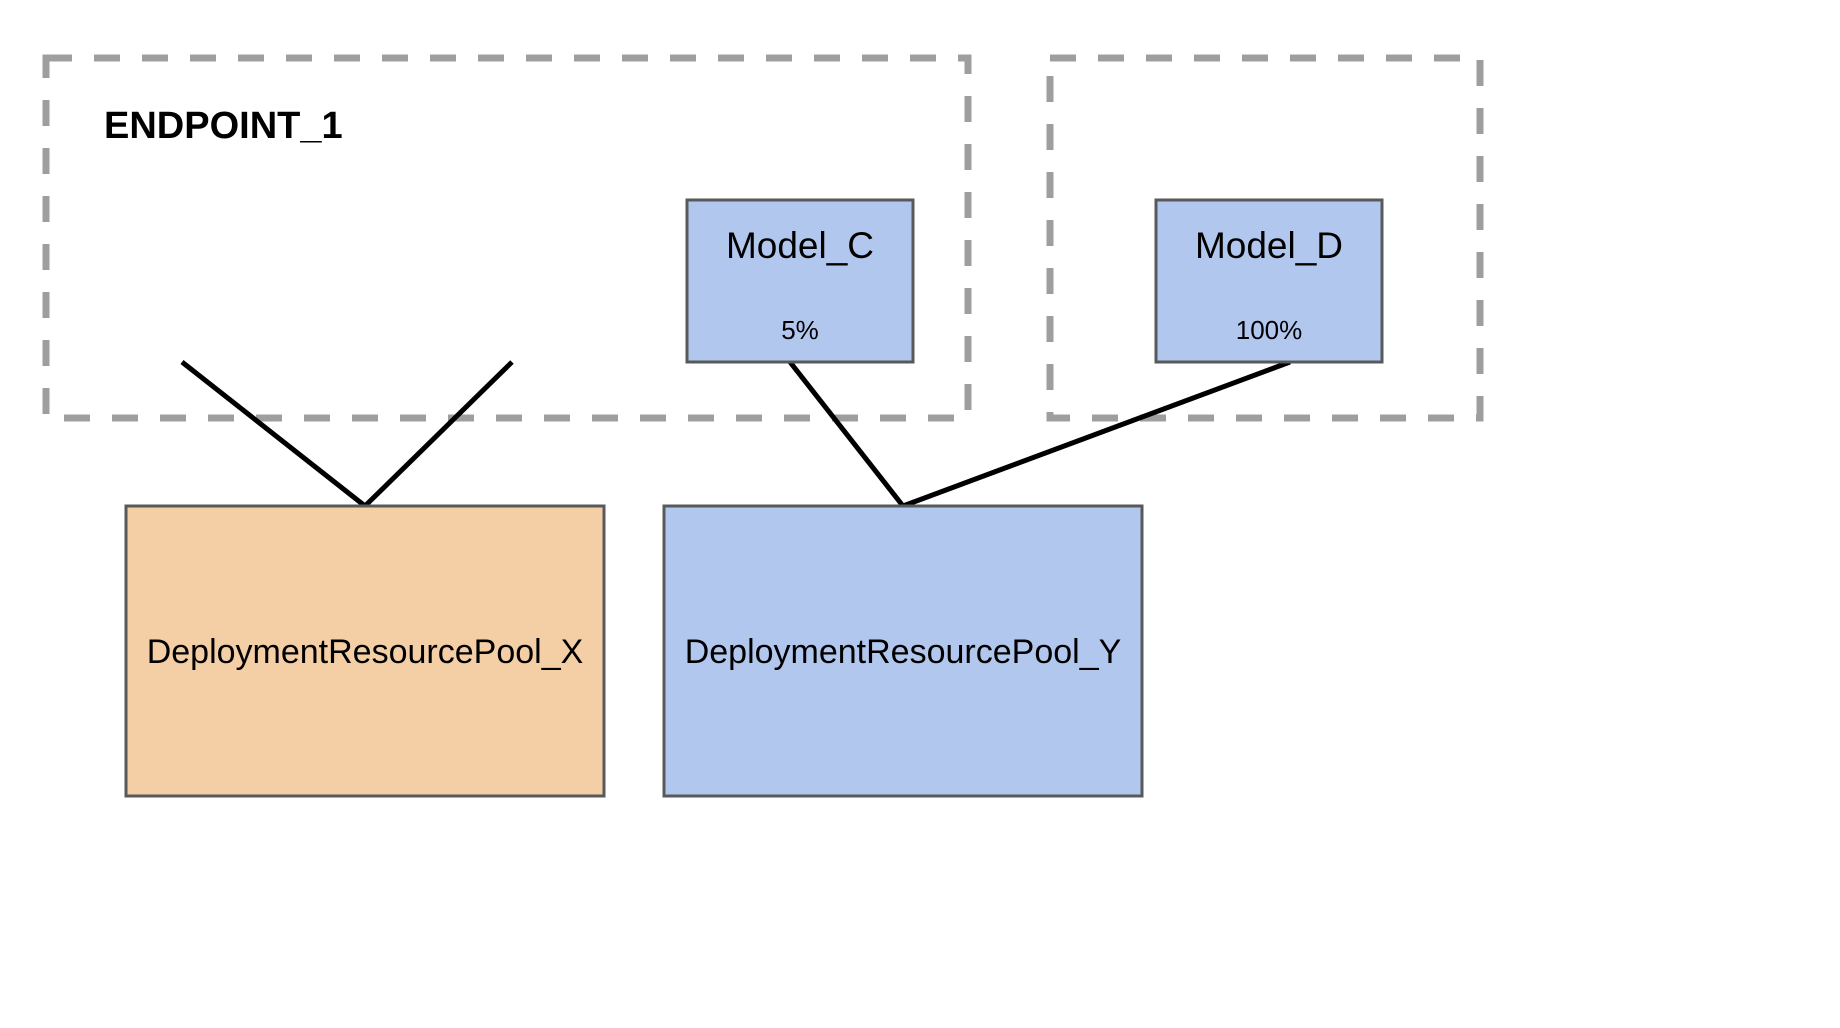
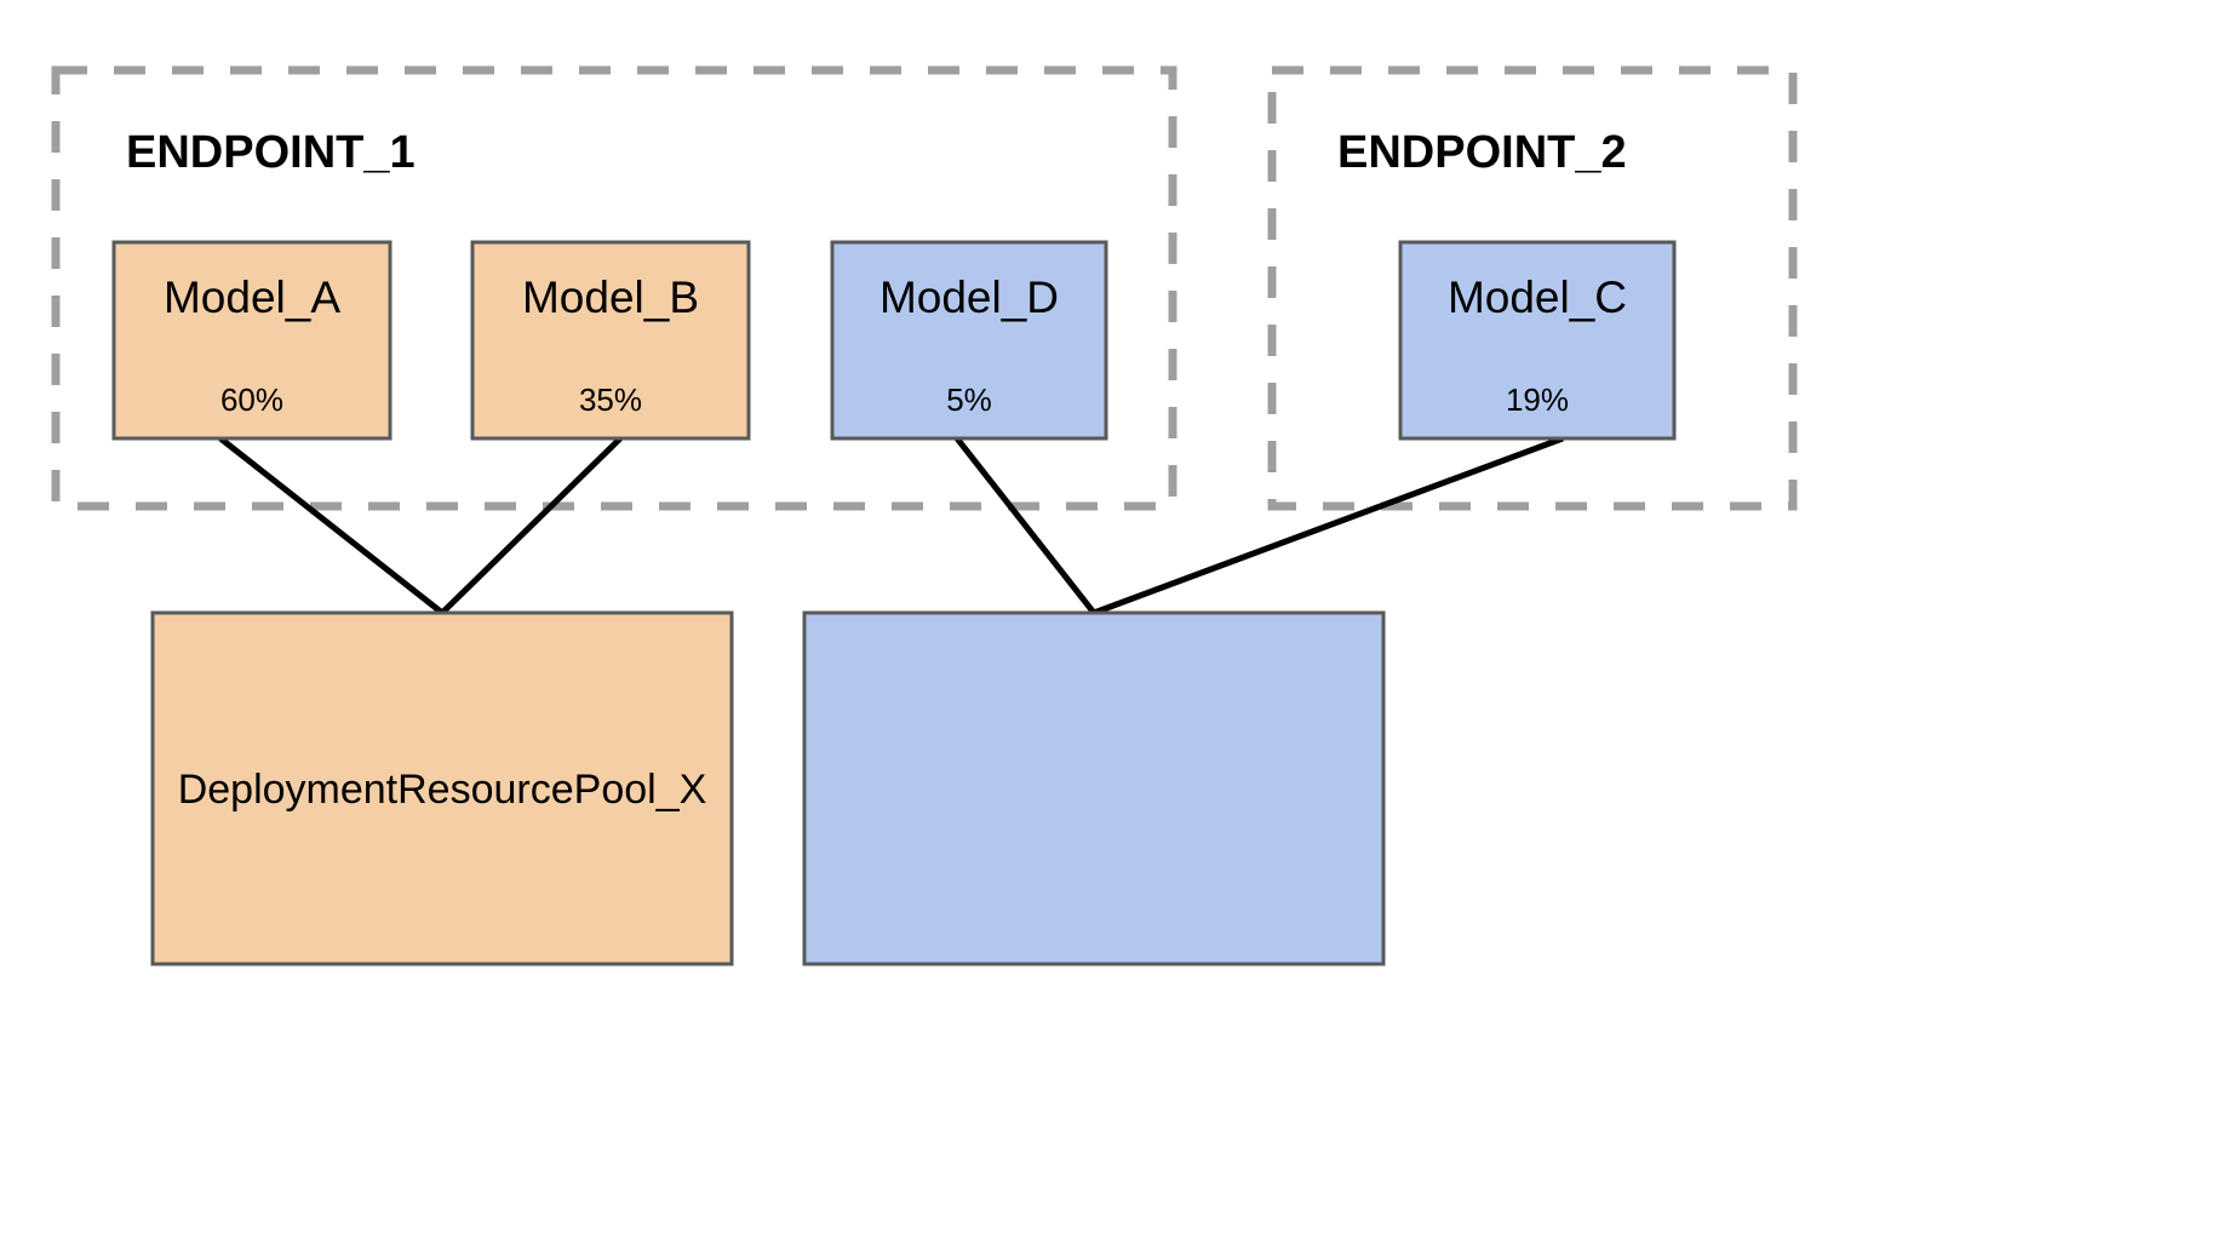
  ENDPOINT_1
+ ENDPOINT_2
+ Model_A
+ 60%
+ Model_B
+ 35%
- Model_C
+ Model_D
  5%
- Model_D
+ Model_C
- 100%
+ 19%
  DeploymentResourcePool_X
- DeploymentResourcePool_Y
